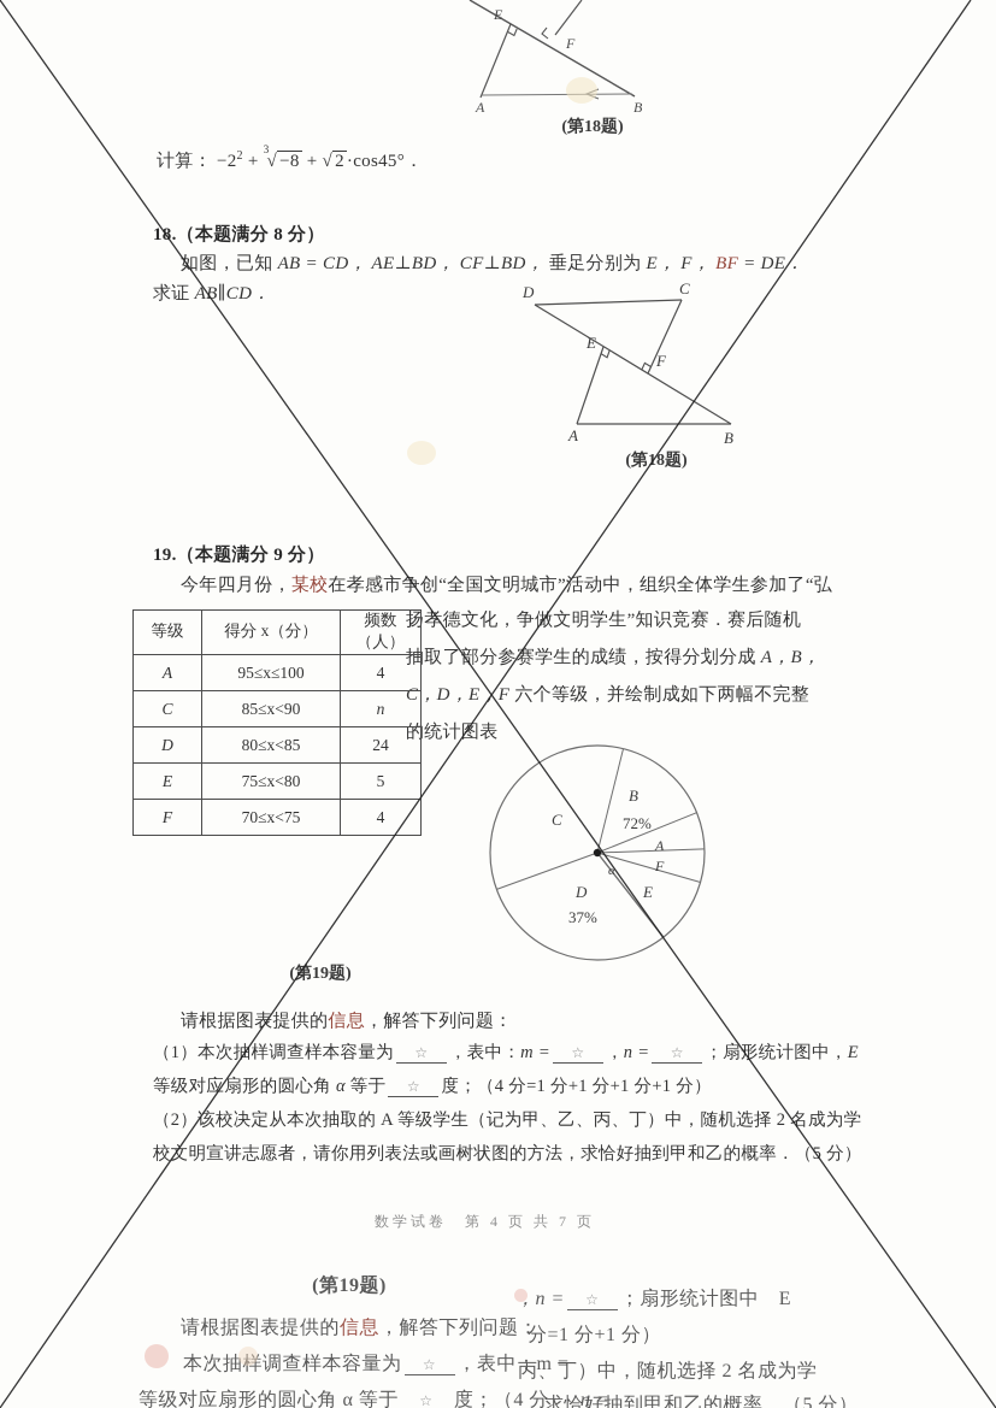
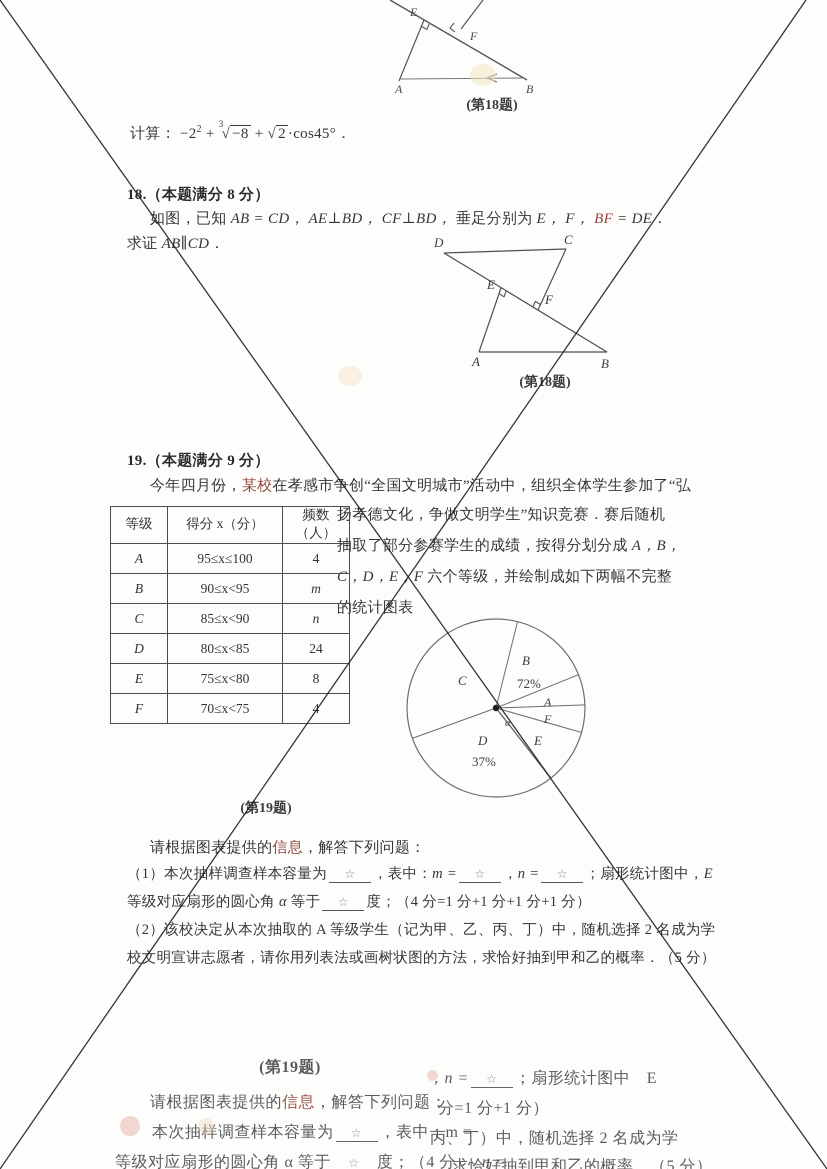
  E
  F
  A
  B
  (第18题)
  计算： −22 + 3√ −8 + √ 2 ·cos45°．
  1.（本题满分 8 分）
  如图，已知 AB = CD， AE⊥BD， CF⊥BD， 垂足分别为 E， F， BF = DE．
  求证 AB∥CD．
  D
  C
  E
  F
  A
  B
  (第8题)
  19.（本题满分 9 分）
  今年四月份，某校在孝感市争创“全国文明城市”活动中，组织全体学生参加了“弘
  扬孝德文化，争做文明学生”知识竞赛．赛后随机
  抽取了部分参赛学生的成绩，按得分划分成 A，B，
  C，D，E，F 六个等级，并绘制成如下两幅不完整
  的统计图表
  等级	得分 x（分）	频数（人）
  A	95≤x≤100	4
+ B	90≤x<95	m
  C	85≤x<90	n
  D	80≤x<85	24
- E	75≤x<80	5
+ E	75≤x<80	8
  F	70≤x<75	4
  C
  B
  72%
  A
  F
  E
  D
  37%
  α
  (第19题)
  请根据图表提供的信息，解答下列问题：
  （1）本次抽样调查样本容量为 ☆ ，表中：m = ☆ ，n = ☆ ；扇形统计图中，E
  等级对应扇形的圆心角 α 等于 ☆ 度；（4 分=1 分+1 分+1 分+1 分）
  （2）该校决定从本次抽取的 A 等级学生（记为甲、乙、丙、丁）中，随机选择 2 名成为学
  校文明宣讲志愿者，请你用列表法或画树状图的方法，求恰好抽到甲和乙的概率．（ 分）
- 数学试卷 第 4 页 共 7 页
  (第19题)
  ，n = ☆ ；扇形统计图中 E
  请根据图表提供的信息，解答下列问题：
  分=1 分+1 分）
  本次抽样调查样本容量为 ☆ ，表中：m =
  丙、丁）中，随机选择 2 名成为学
  等级对应扇形的圆心角 α 等于 ☆ 度；（4 分 n =
  求恰好抽到甲和乙的概率．（5 分）
